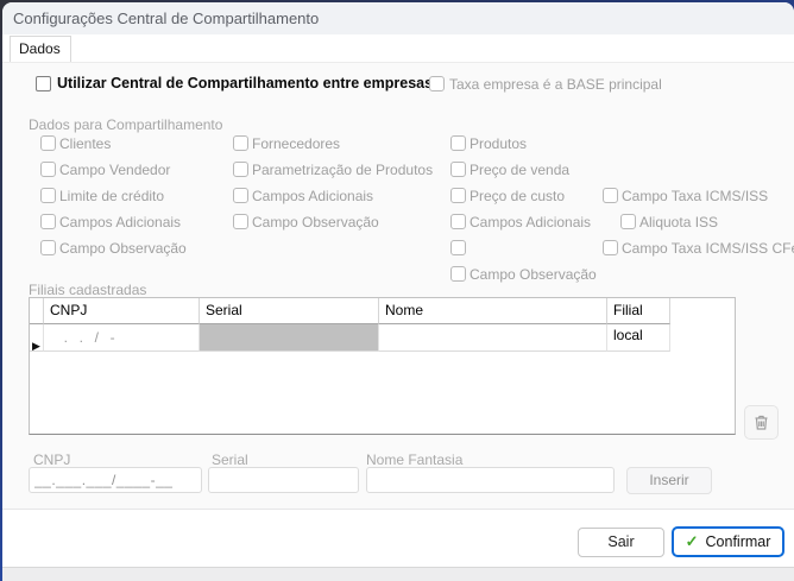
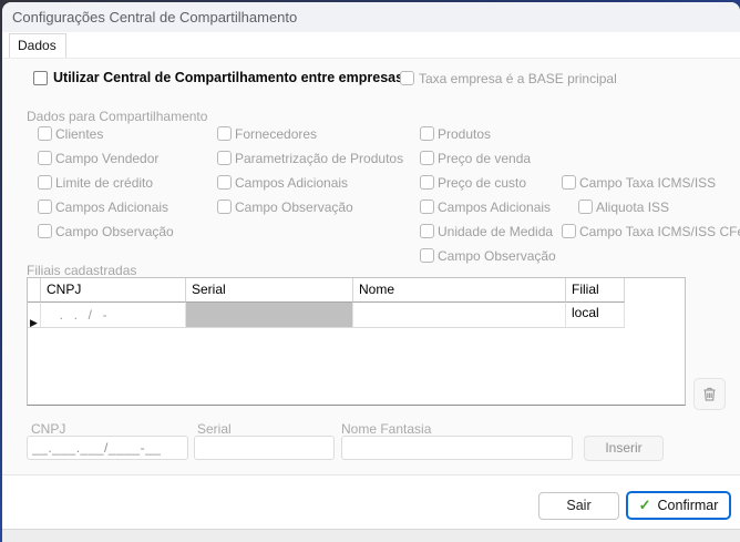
  Configurações Central de Compartilhamento
  Dados
  Utilizar Central de Compartilhamento entre empresa
  Taxa empresa é a BASE principal
  Dados para Compartilhamento
  Clientes
  Campo Vendedor
  Limite de crédito
  Campos Adicionais
  Campo Observação
  Fornecedores
  Parametrização de Produtos
  Campos Adicionais
  Campo Observação
  Produtos
  Preço de venda
  Preço de custo
  Campos Adicionais
+ Unidade de Medida
  Campo Observação
  Campo Taxa ICMS/ISS
  Aliquota ISS
  Campo Taxa ICMS/ISS CF
  Filiais cadastradas
  CNPJ
  Serial
  Nome
  Filial local
  ▶
  . . / -
  CNPJ
  Serial
  Nome Fantasia
  __.___.___/____-__
  Inserir
  Sair
  ✓
  Confirmar
